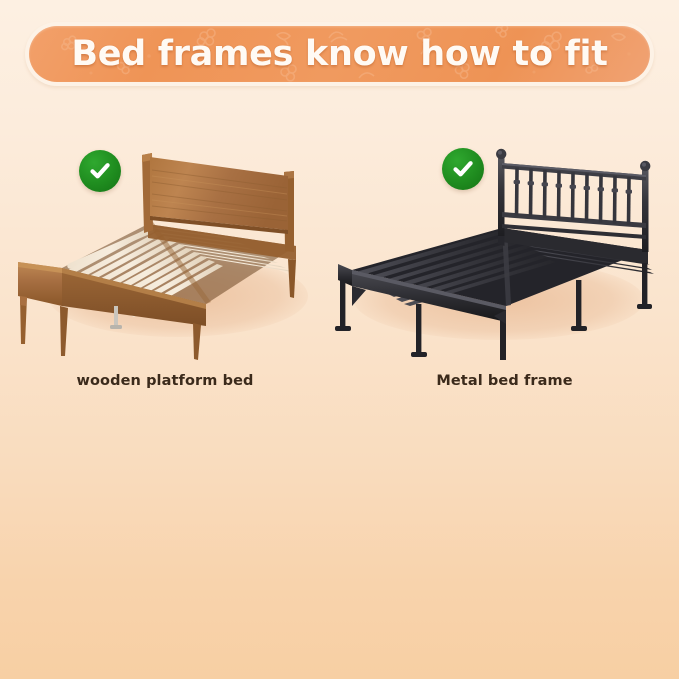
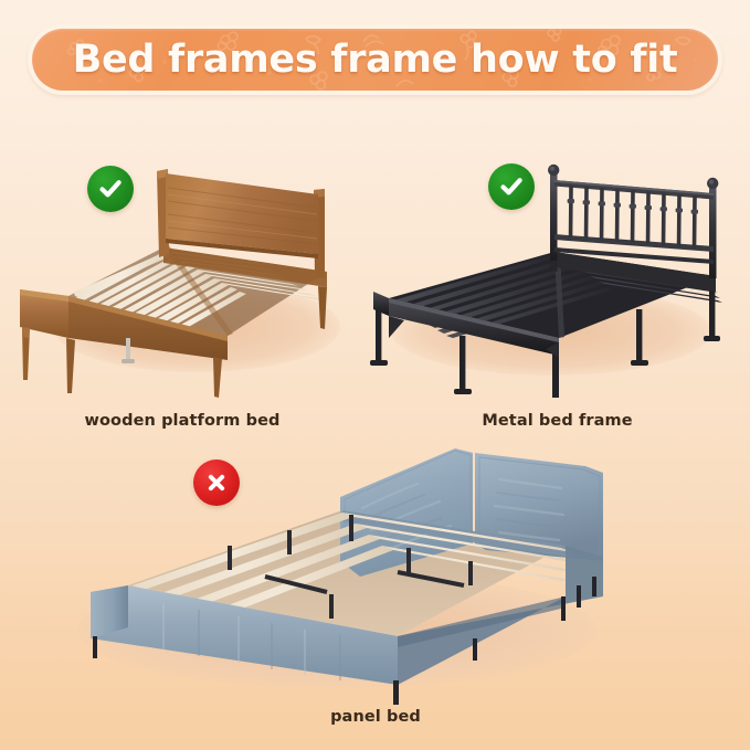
- Bed frames know how to fit
+ Bed frames frame how to fit
  wooden platform bed
  Metal bed frame
+ panel bed
